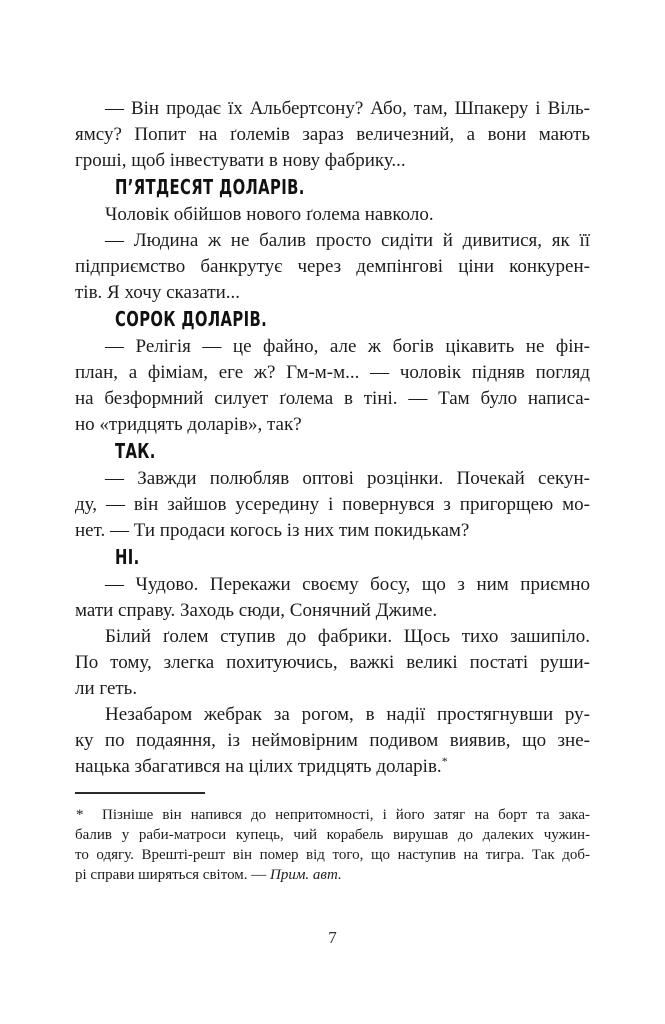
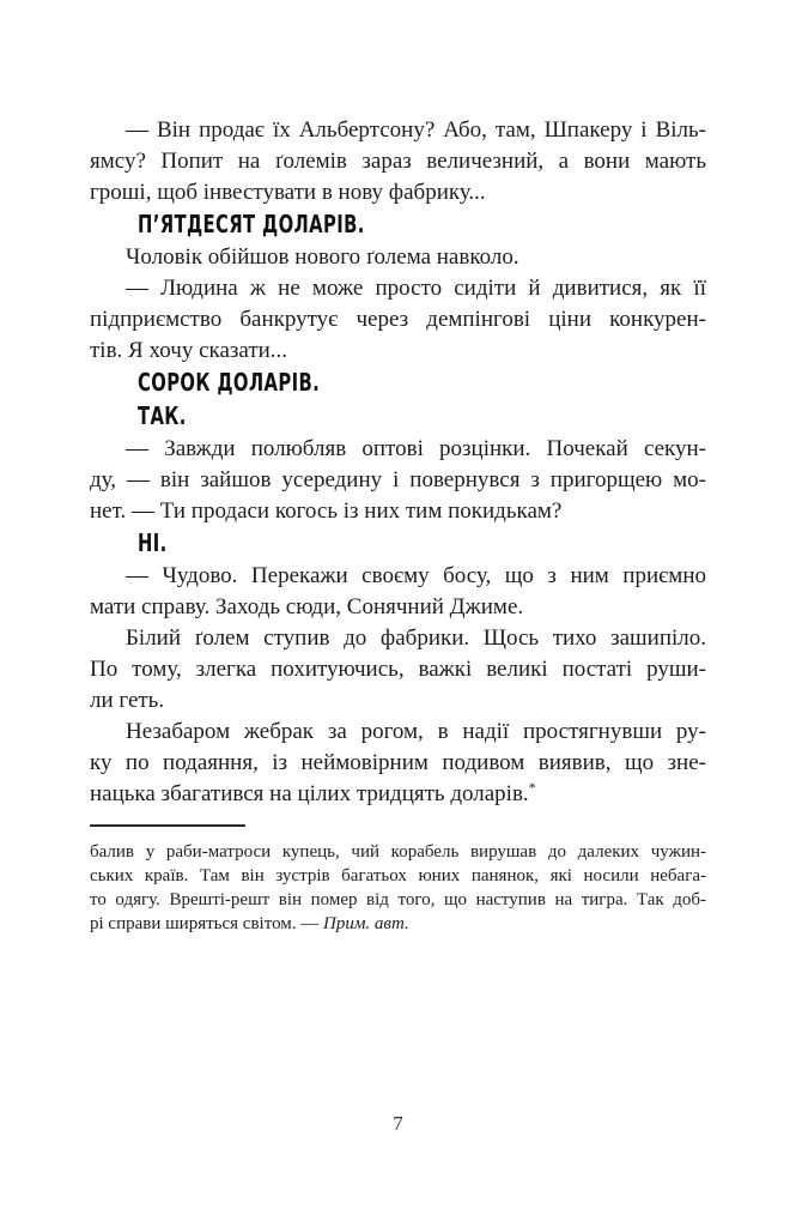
  — Він продає їх Альбертсону? Або, там, Шпакеру і Віль-
  ямсу? Попит на ґолемів зараз величезний, а вони мають
  гроші, щоб інвестувати в нову фабрику...
  П’ЯТДЕСЯТ ДОЛАРІВ.
  Чоловік обійшов нового ґолема навколо.
- — Людина ж не балив просто сидіти й дивитися, як її
+ — Людина ж не може просто сидіти й дивитися, як її
  підприємство банкрутує через демпінгові ціни конкурен-
  тів. Я хочу сказати...
  СОРОК ДОЛАРІВ.
- — Релігія — це файно, але ж богів цікавить не фін-
- план, а фіміам, еге ж? Гм-м-м... — чоловік підняв погляд
- на безформний силует ґолема в тіні. — Там було написа-
- но «тридцять доларів», так?
  ТАК.
  — Завжди полюбляв оптові розцінки. Почекай секун-
  ду, — він зайшов усередину і повернувся з пригорщею мо-
  нет. — Ти продаси когось із них тим покидькам?
  НІ.
  — Чудово. Перекажи своєму босу, що з ним приємно
  мати справу. Заходь сюди, Сонячний Джиме.
  Білий ґолем ступив до фабрики. Щось тихо зашипіло.
  По тому, злегка похитуючись, важкі великі постаті руши-
  ли геть.
  Незабаром жебрак за рогом, в надії простягнувши ру-
  ку по подаяння, із неймовірним подивом виявив, що зне-
  нацька збагатився на цілих тридцять доларів.*
- *
- Пізніше він напився до непритомності, і його затяг на борт та зака-
  балив у раби-матроси купець, чий корабель вирушав до далеких чужин-
+ ських країв. Там він зустрів багатьох юних панянок, які носили небага-
  то одягу. Врешті-решт він помер від того, що наступив на тигра. Так доб-
  рі справи ширяться світом. — Прим. авт.
  7
